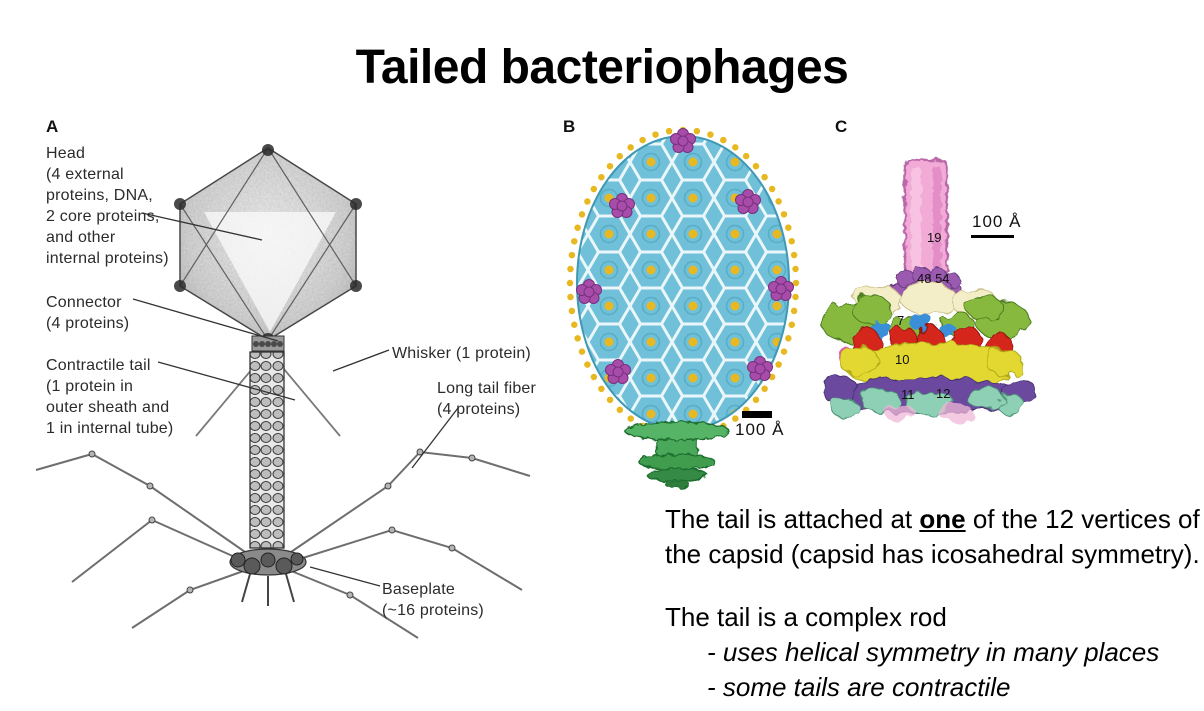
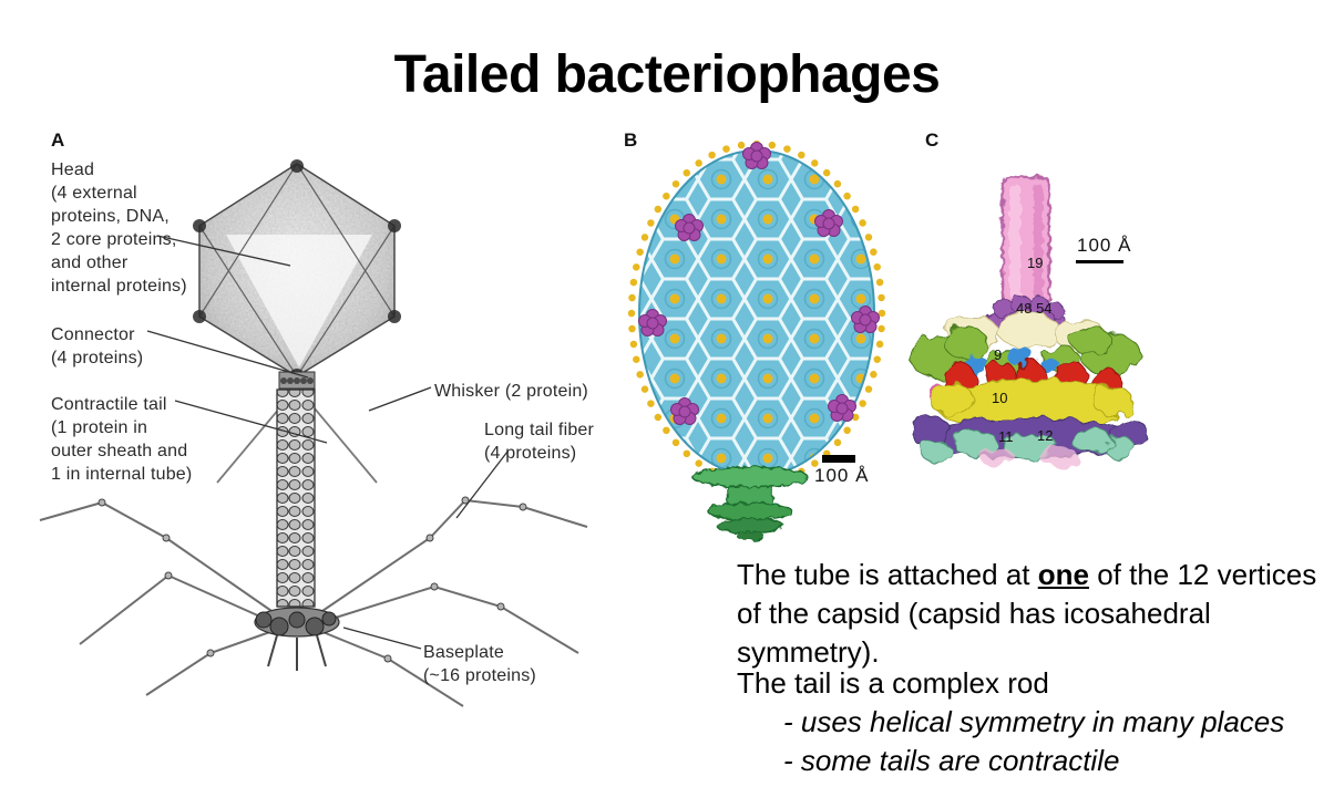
  Tailed bacteriophages
  A
  B
  C
  Head
  (4 external
  proteins, DNA,
  2 core proteins,
  and other
  internal proteins)
  Connector
  (4 proteins)
  Contractile tail
  (1 protein in
  outer sheath and
  1 in internal tube)
- Whisker (1 protein)
+ Whisker (2 protein)
  Long tail fiber
  (4 proteins)
  Baseplate
  (~16 proteins)
  100 Å
  100 Å
  19
  48 54
- 7
+ 9
  10
  11
  12
- The tail is attached at one of the 12 vertices of the capsid (capsid has icosahedral symmetry).
+ The tube is attached at one of the 12 vertices of the capsid (capsid has icosahedral symmetry).
  The tail is a complex rod
  - uses helical symmetry in many places
  - some tails are contractile
